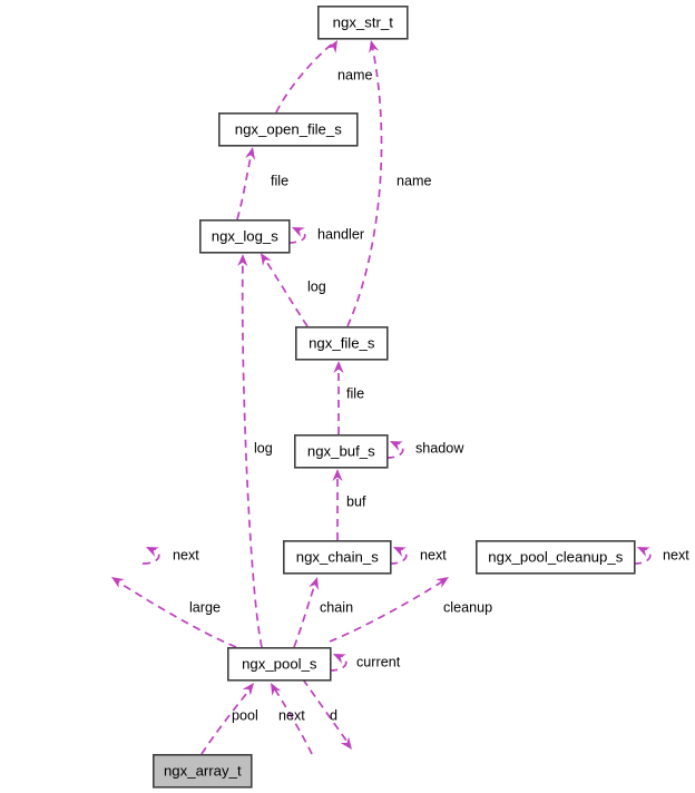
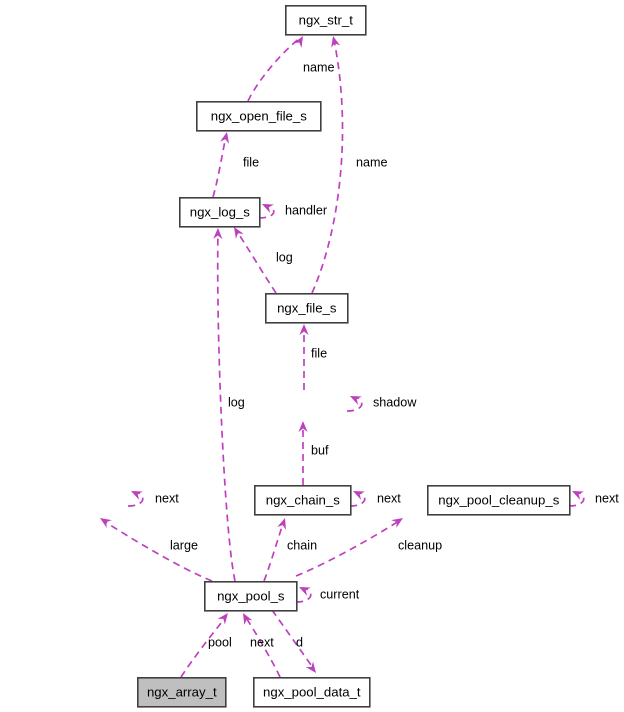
  ngx_str_t
  ngx_open_file_s
  ngx_log_s
  ngx_file_s
- ngx_buf_s
  ngx_chain_s
  ngx_pool_cleanup_s
  ngx_pool_s
  ngx_array_t
+ ngx_pool_data_t
  name
  name
  file
  handler
  log
  file
  shadow
  buf
  log
  next
  next
  next
  large
  chain
  cleanup
  current
  pool
  next
  d
